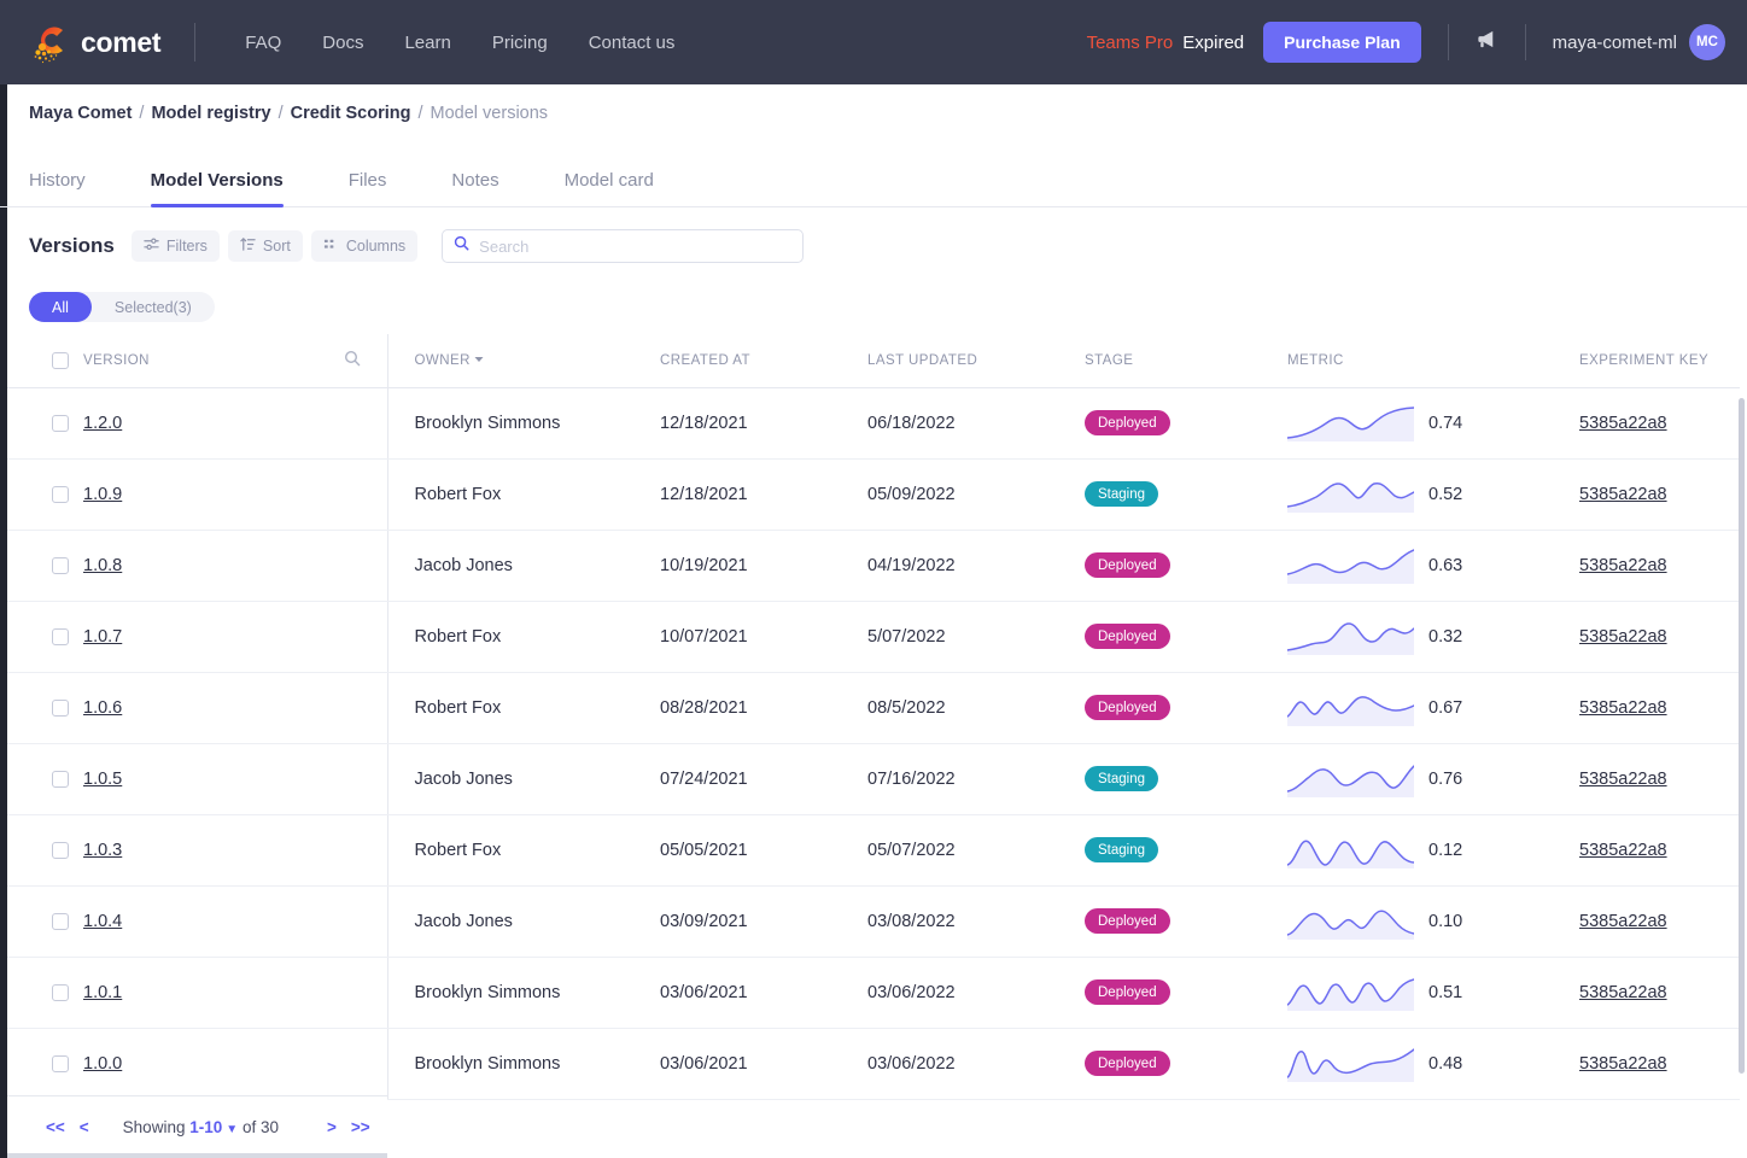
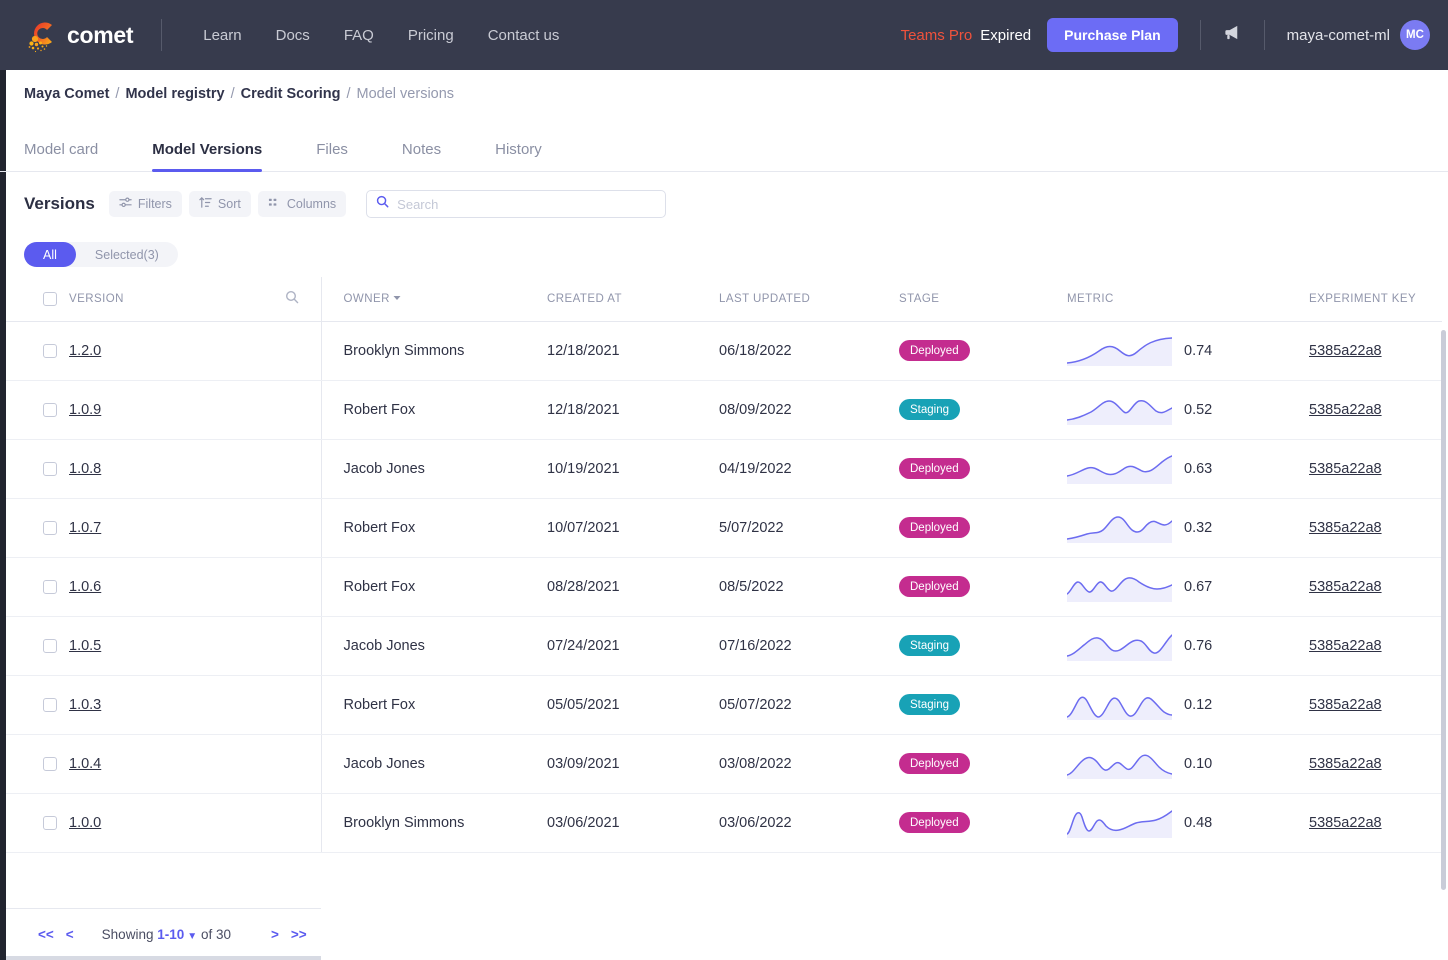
  comet
- FAQ
+ Learn
  Docs
- Learn
+ FAQ
  Pricing
  Contact us
  Teams Pro
  Expired
  Purchase Plan
  maya-comet-ml
  MC
  Maya Comet
  /
  Model registry
  /
  Credit Scoring
  /
  Model versions
- History
+ Model card
  Model Versions
  Files
  Notes
- Model card
+ History
  Versions
  Filters
  Sort
  Columns
  Search
  All
  Selected(3)
  VERSION	OWNER	CREATED AT	LAST UPDATED	STAGE	METRIC	EXPERIMENT KEY
  1.2.0	Brooklyn Simmons	12/18/2021	06/18/2022	Deployed	0.74	5385a22a8
- 1.0.9	Robert Fox	12/18/2021	05/09/2022	Staging	0.52	5385a22a8
+ 1.0.9	Robert Fox	12/18/2021	08/09/2022	Staging	0.52	5385a22a8
  1.0.8	Jacob Jones	10/19/2021	04/19/2022	Deployed	0.63	5385a22a8
  1.0.7	Robert Fox	10/07/2021	5/07/2022	Deployed	0.32	5385a22a8
  1.0.6	Robert Fox	08/28/2021	08/5/2022	Deployed	0.67	5385a22a8
  1.0.5	Jacob Jones	07/24/2021	07/16/2022	Staging	0.76	5385a22a8
  1.0.3	Robert Fox	05/05/2021	05/07/2022	Staging	0.12	5385a22a8
  1.0.4	Jacob Jones	03/09/2021	03/08/2022	Deployed	0.10	5385a22a8
- 1.0.1	Brooklyn Simmons	03/06/2021	03/06/2022	Deployed	0.51	5385a22a8
  1.0.0	Brooklyn Simmons	03/06/2021	03/06/2022	Deployed	0.48	5385a22a8
  <<
  <
  Showing 1-10 ▼ of 30
  >
  >>
